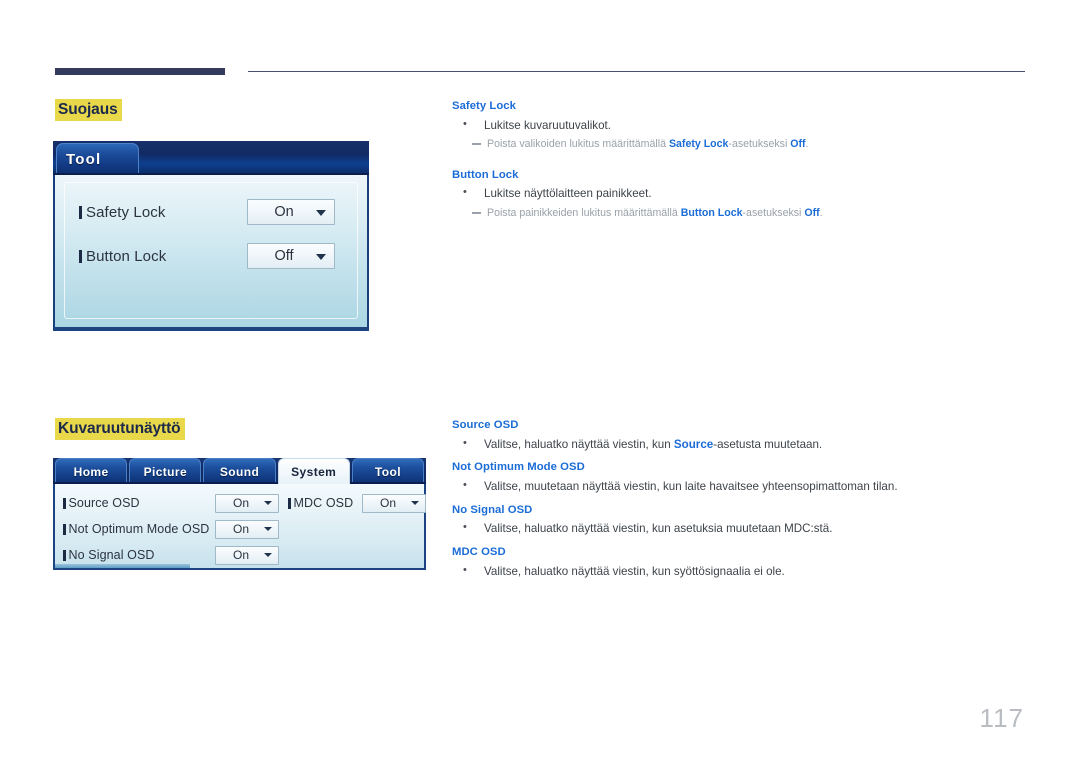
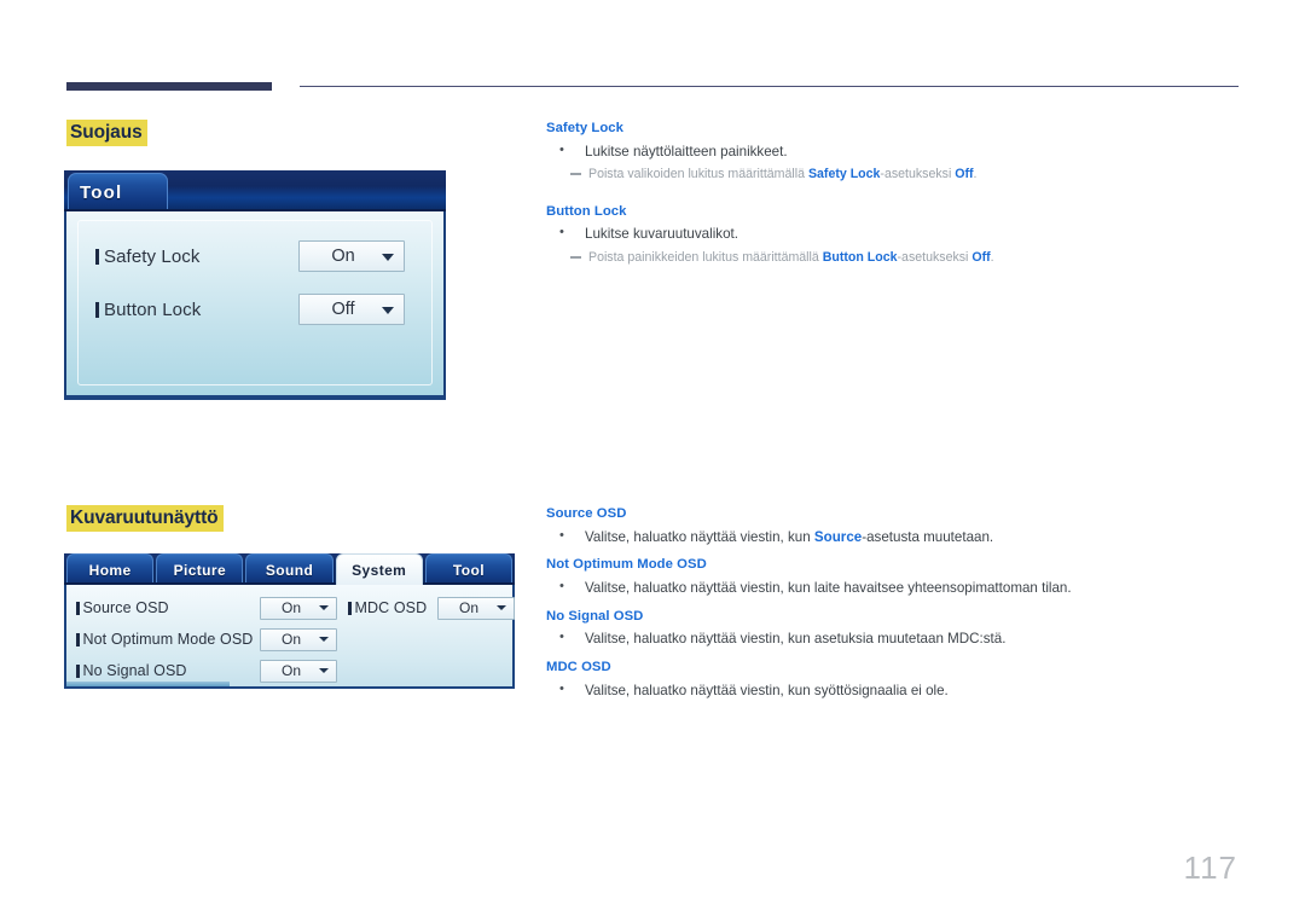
  Suojaus
  Tool
  Safety Lock
  On
  Button Lock
  Off
  Safety Lock
- Lukitse kuvaruutuvalikot.
+ Lukitse näyttölaitteen painikkeet.
  Poista valikoiden lukitus määrittämällä Safety Lock-asetukseksi Off.
  Button Lock
- Lukitse näyttölaitteen painikkeet.
+ Lukitse kuvaruutuvalikot.
  Poista painikkeiden lukitus määrittämällä Button Lock-asetukseksi Off.
  Kuvaruutunäyttö
  Home
  Picture
  Sound
  System
  Tool
  Source OSD
  On
  Not Optimum Mode OSD
  On
  No Signal OSD
  On
  MDC OSD
  On
  Source OSD
  Valitse, haluatko näyttää viestin, kun Source-asetusta muutetaan.
  Not Optimum Mode OSD
- Valitse, muutetaan näyttää viestin, kun laite havaitsee yhteensopimattoman tilan.
+ Valitse, haluatko näyttää viestin, kun laite havaitsee yhteensopimattoman tilan.
  No Signal OSD
  Valitse, haluatko näyttää viestin, kun asetuksia muutetaan MDC:stä.
  MDC OSD
  Valitse, haluatko näyttää viestin, kun syöttösignaalia ei ole.
  117
